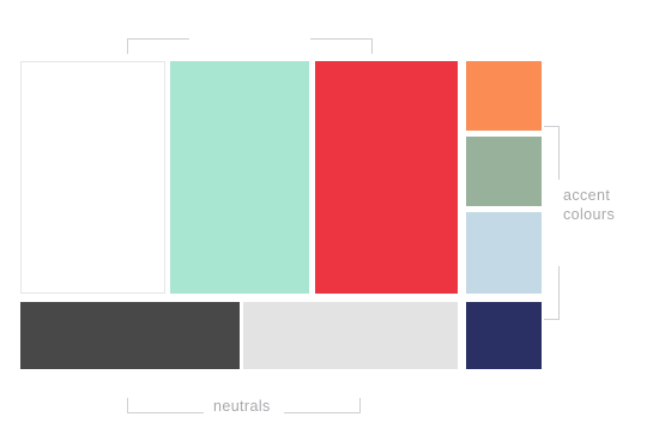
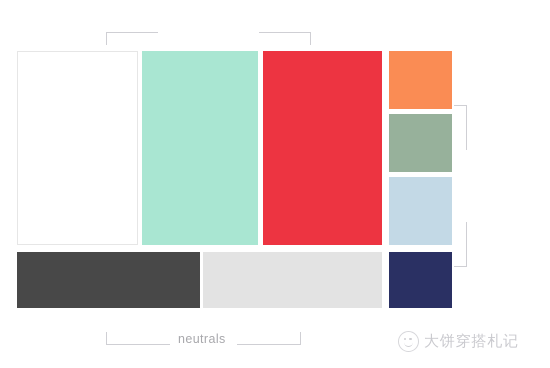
- accent
- colours
  neutrals
+ 大饼穿搭札记
